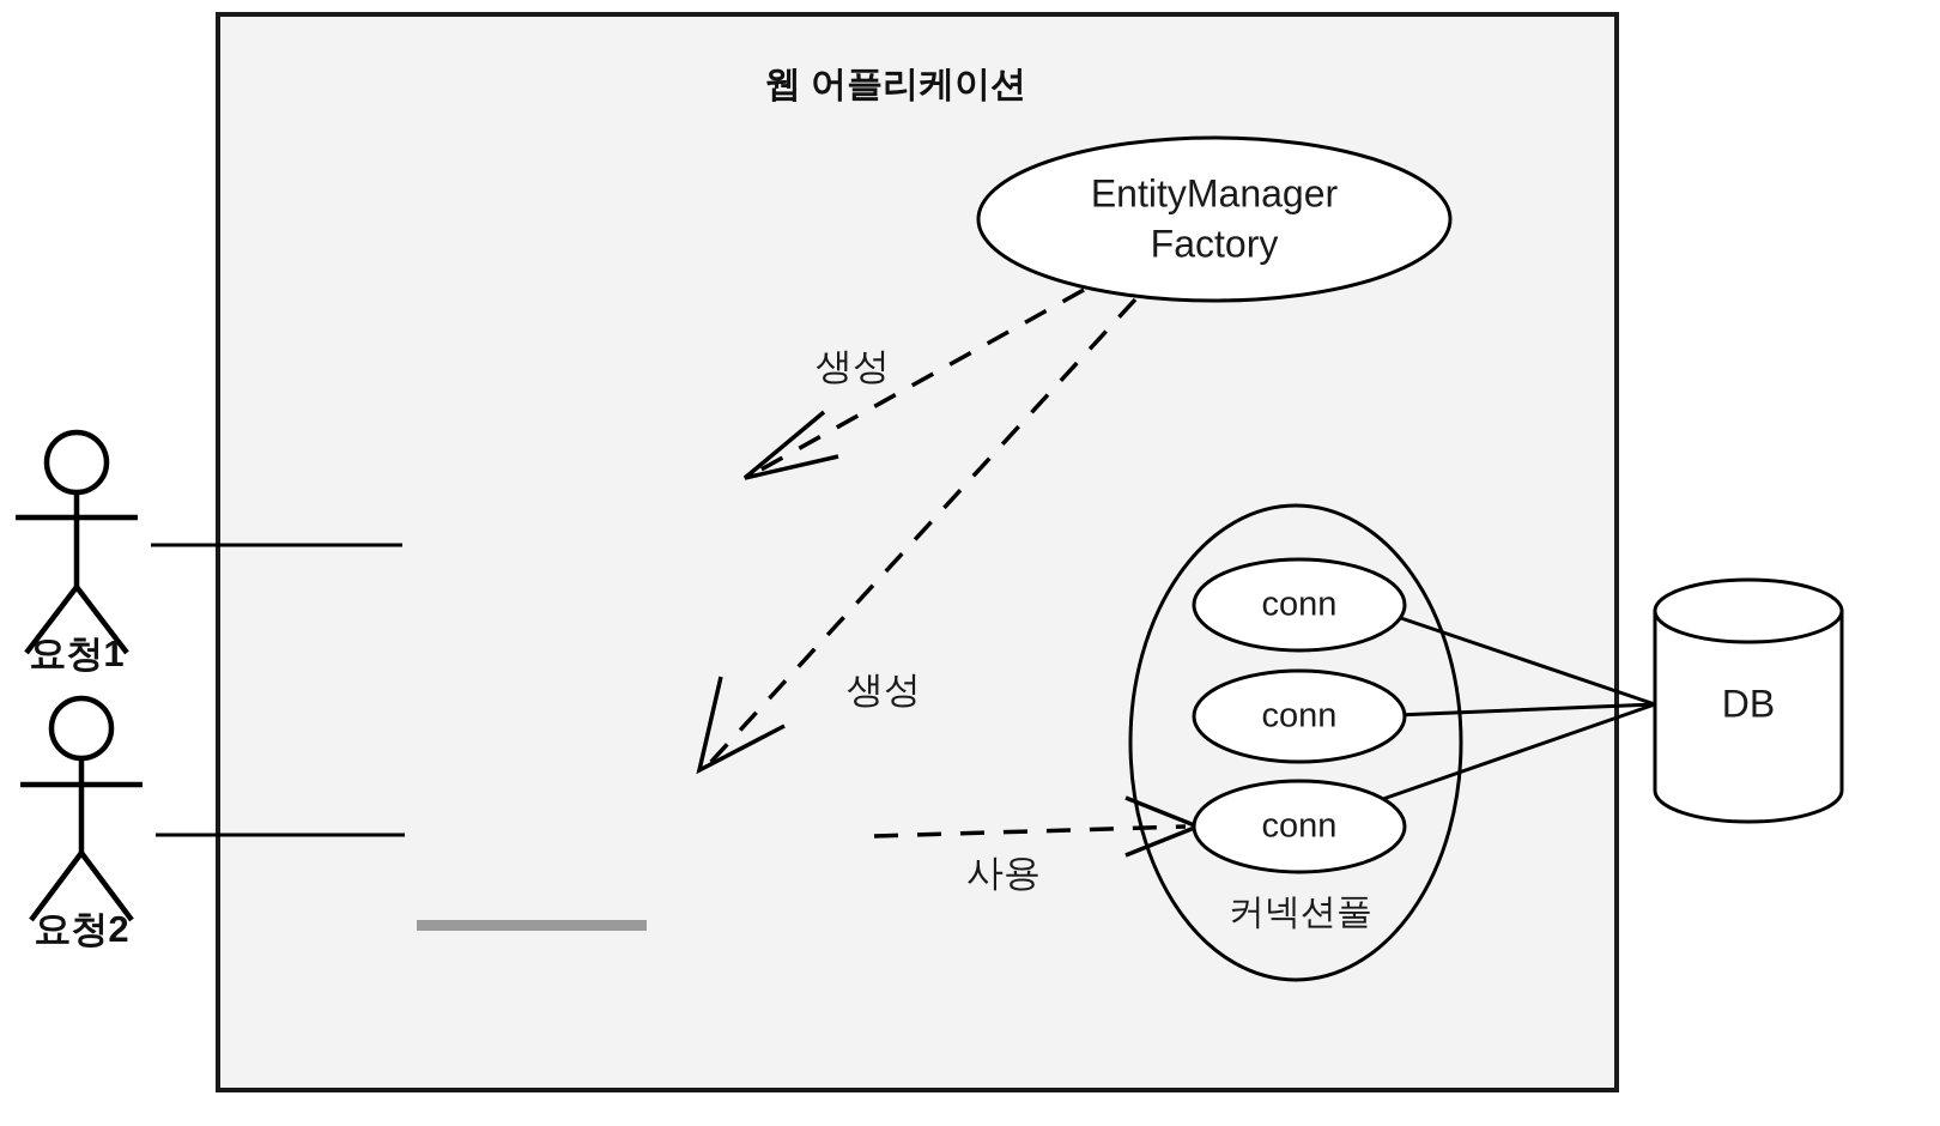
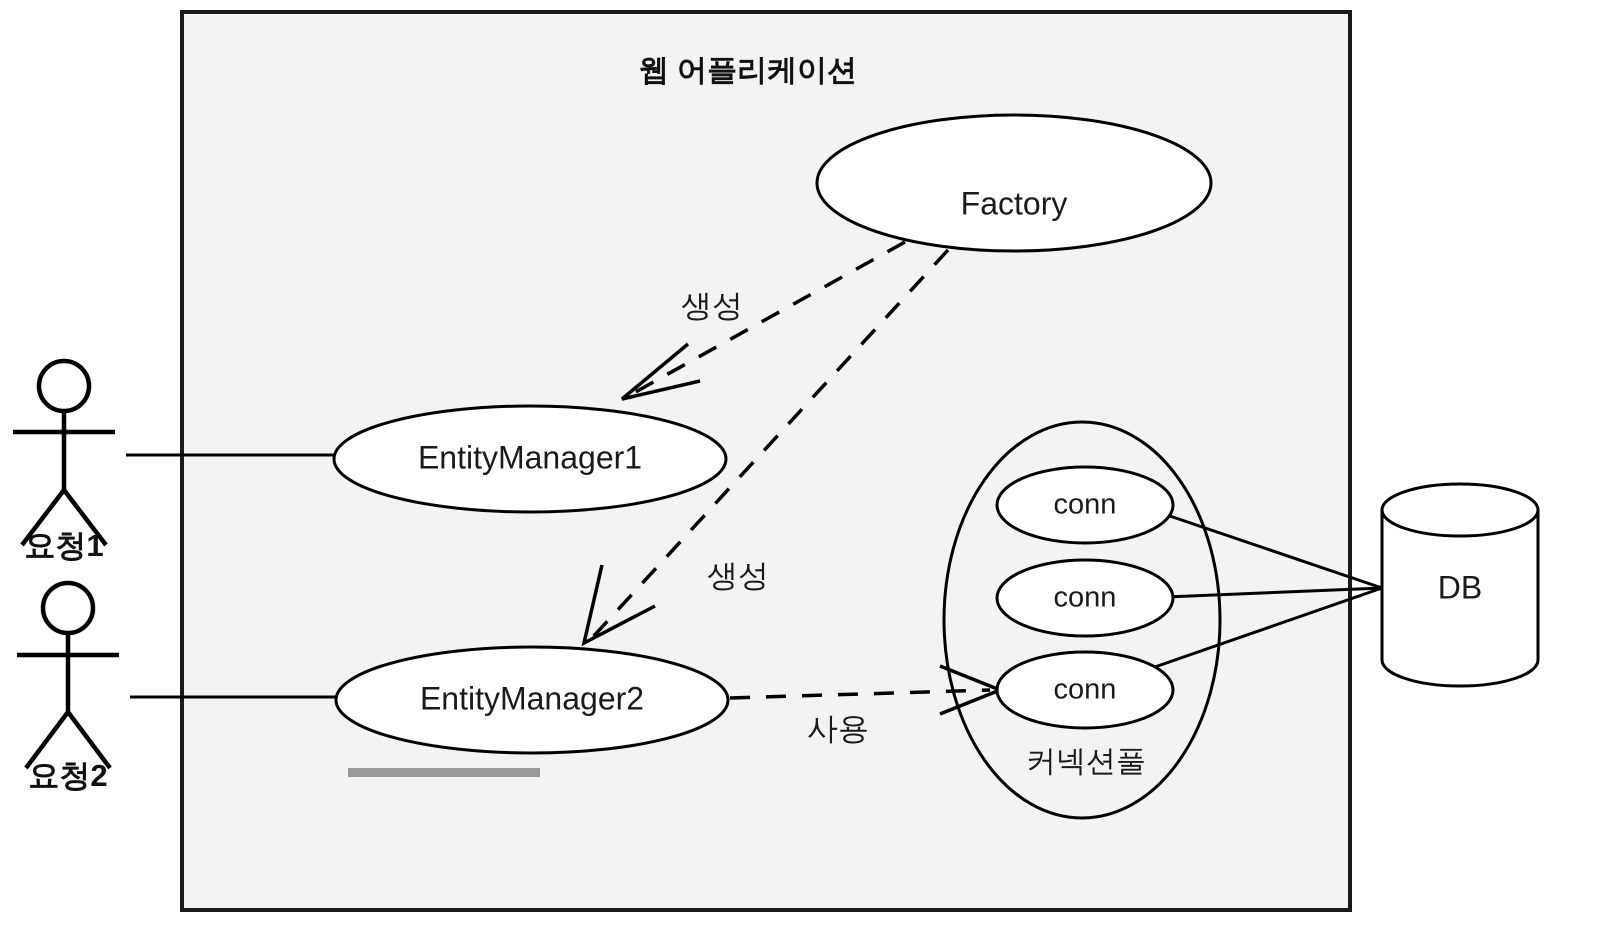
  웹 어플리케이션
  요청1
  요청2
- EntityManager
  Factory
  생성
  생성
+ EntityManager1
+ EntityManager2
  사용
  conn
  conn
  conn
  커넥션풀
  DB
